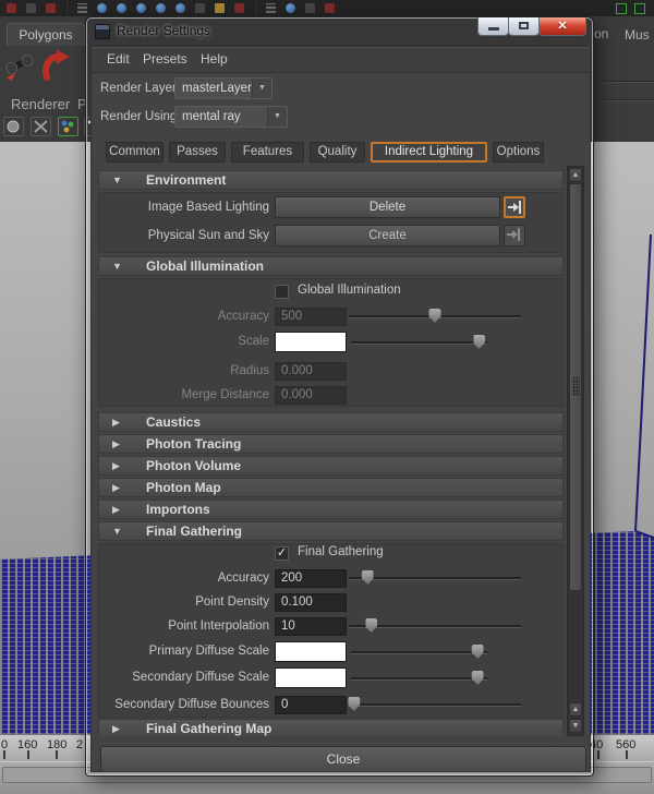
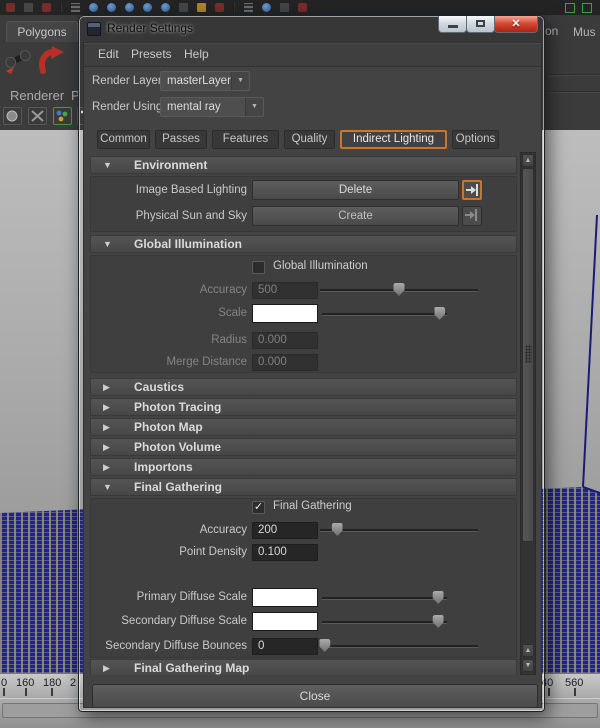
  Polygons
  Renderer
  P
  on
  Mus
  0
  160
  180
  2
  40
  560
  Render Settings
  ✕
  Edit
  Presets
  Help
  Render Laye
  masterLayer
  Render Usin
  mental ray
  Common
  Passes
  Features
  Quality
  Indirect Lighting
  Options
  ▼
  Environment
  Image Based Lighting
  Delete
  Physical Sun and Sky
  Create
  ▼
  Global Illumination
  Global Illumination
  Accuracy
  500
  Scale
  Radius
  0.000
  Merge Distance
  0.000
  ▶
  Caustics
  ▶
  Photon Tracing
  ▶
- Photon Volume
+ Photon Map
  ▶
- Photon Map
+ Photon Volume
  ▶
  Importons
  ▼
  Final Gathering
  ✓
  Final Gathering
  Accuracy
  200
  Point Density
  0.100
- Point Interpolation
- 10
  Primary Diffuse Scale
  Secondary Diffuse Scale
  Secondary Diffuse Bounces
  0
  ▶
  Final Gathering Map
  Close
